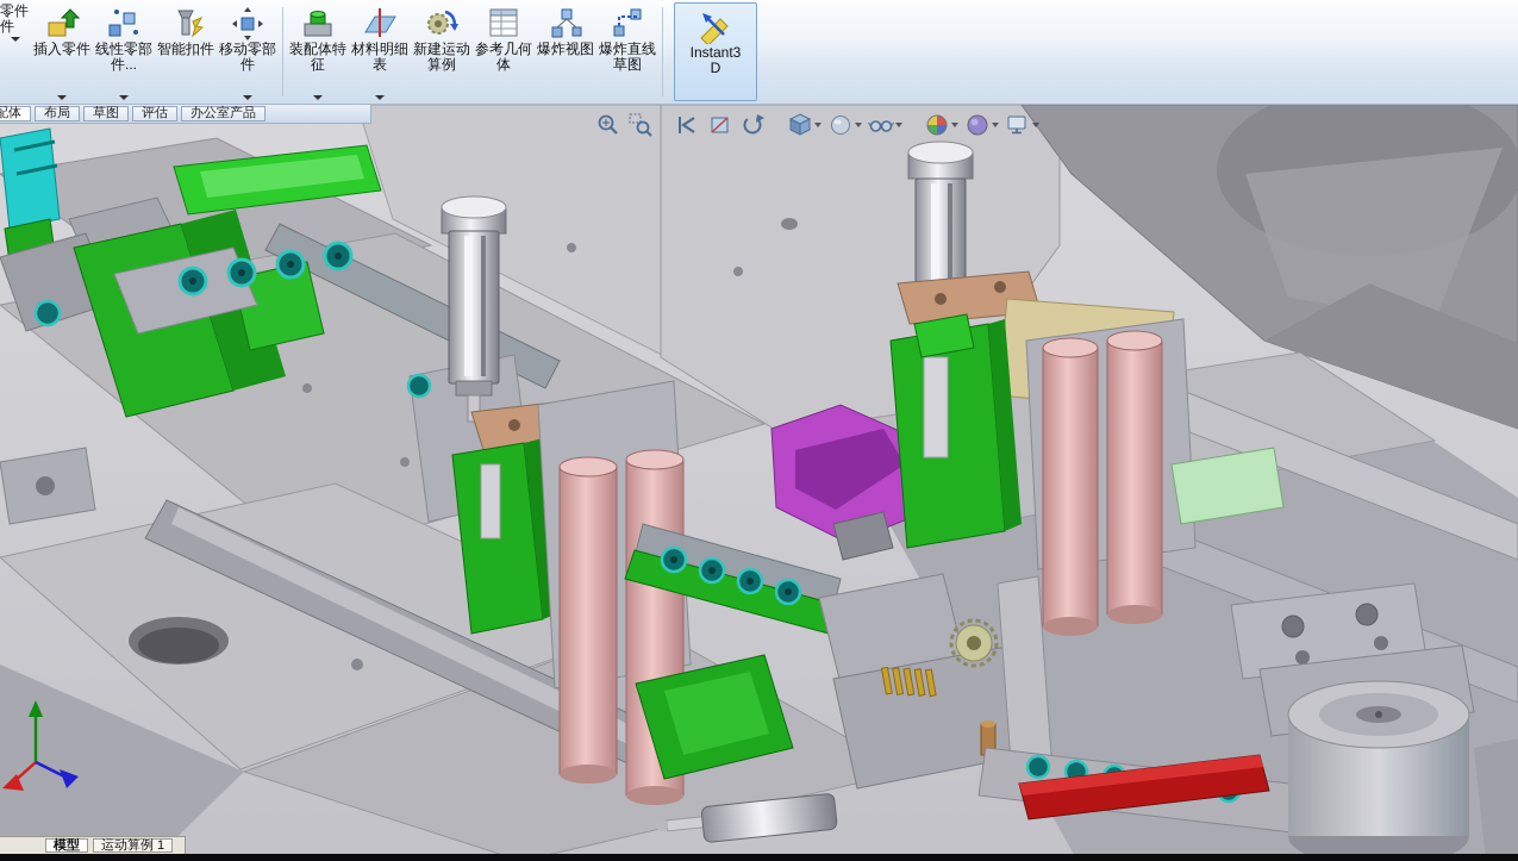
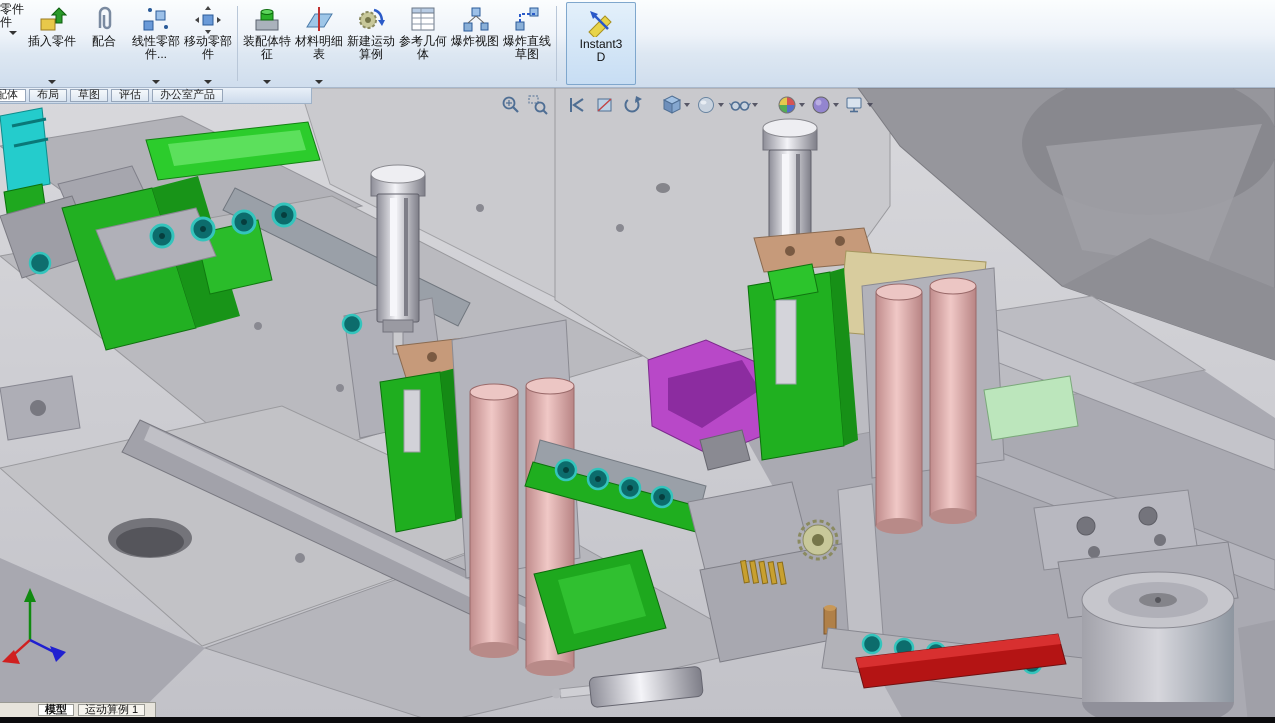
  零件
  件
  插入零件
+ 配合
  线性零部件...
- 智能扣件
  移动零部件
  装配体特征
  材料明细表
  新建运动算例
  参考几何体
  爆炸视图
  爆炸直线草图
  Instant3D
  配体
  布局
  草图
  评估
  办公室产品
  模型
  运动算例 1
